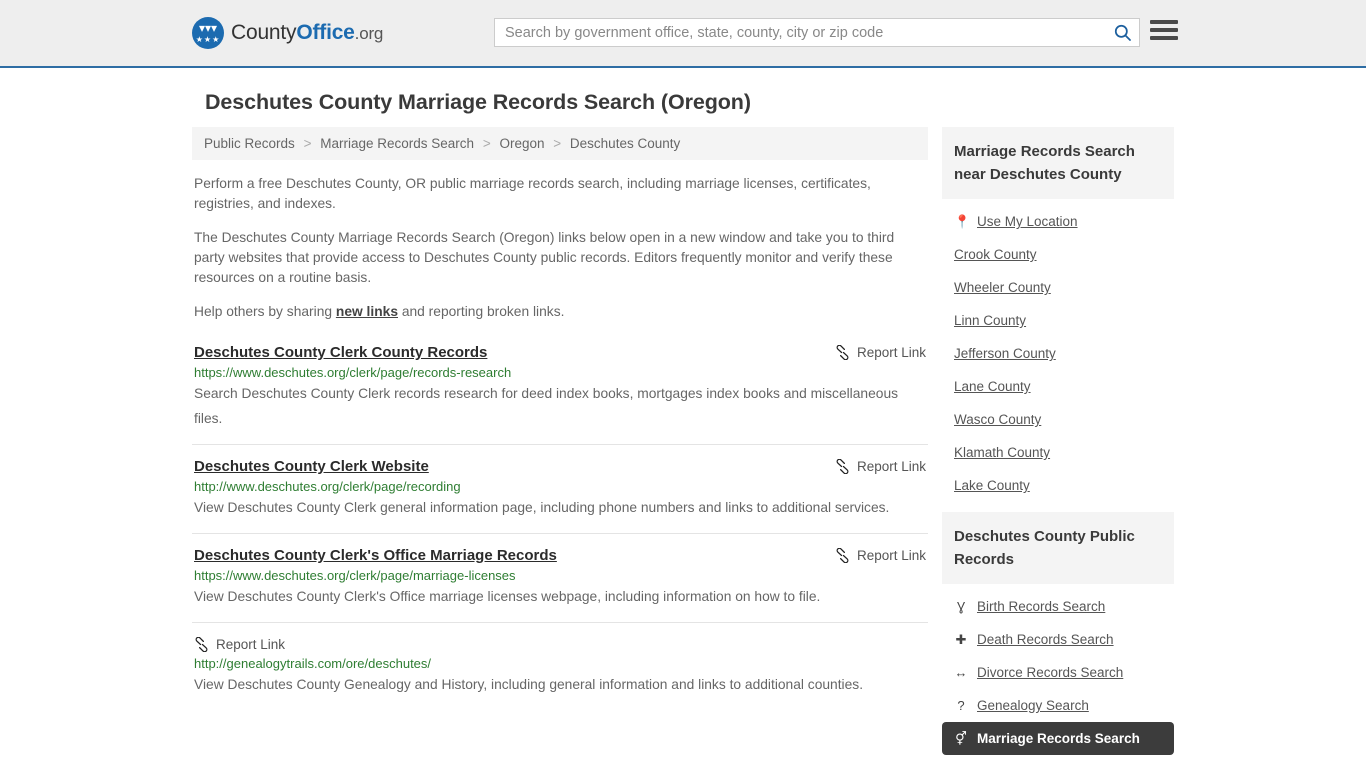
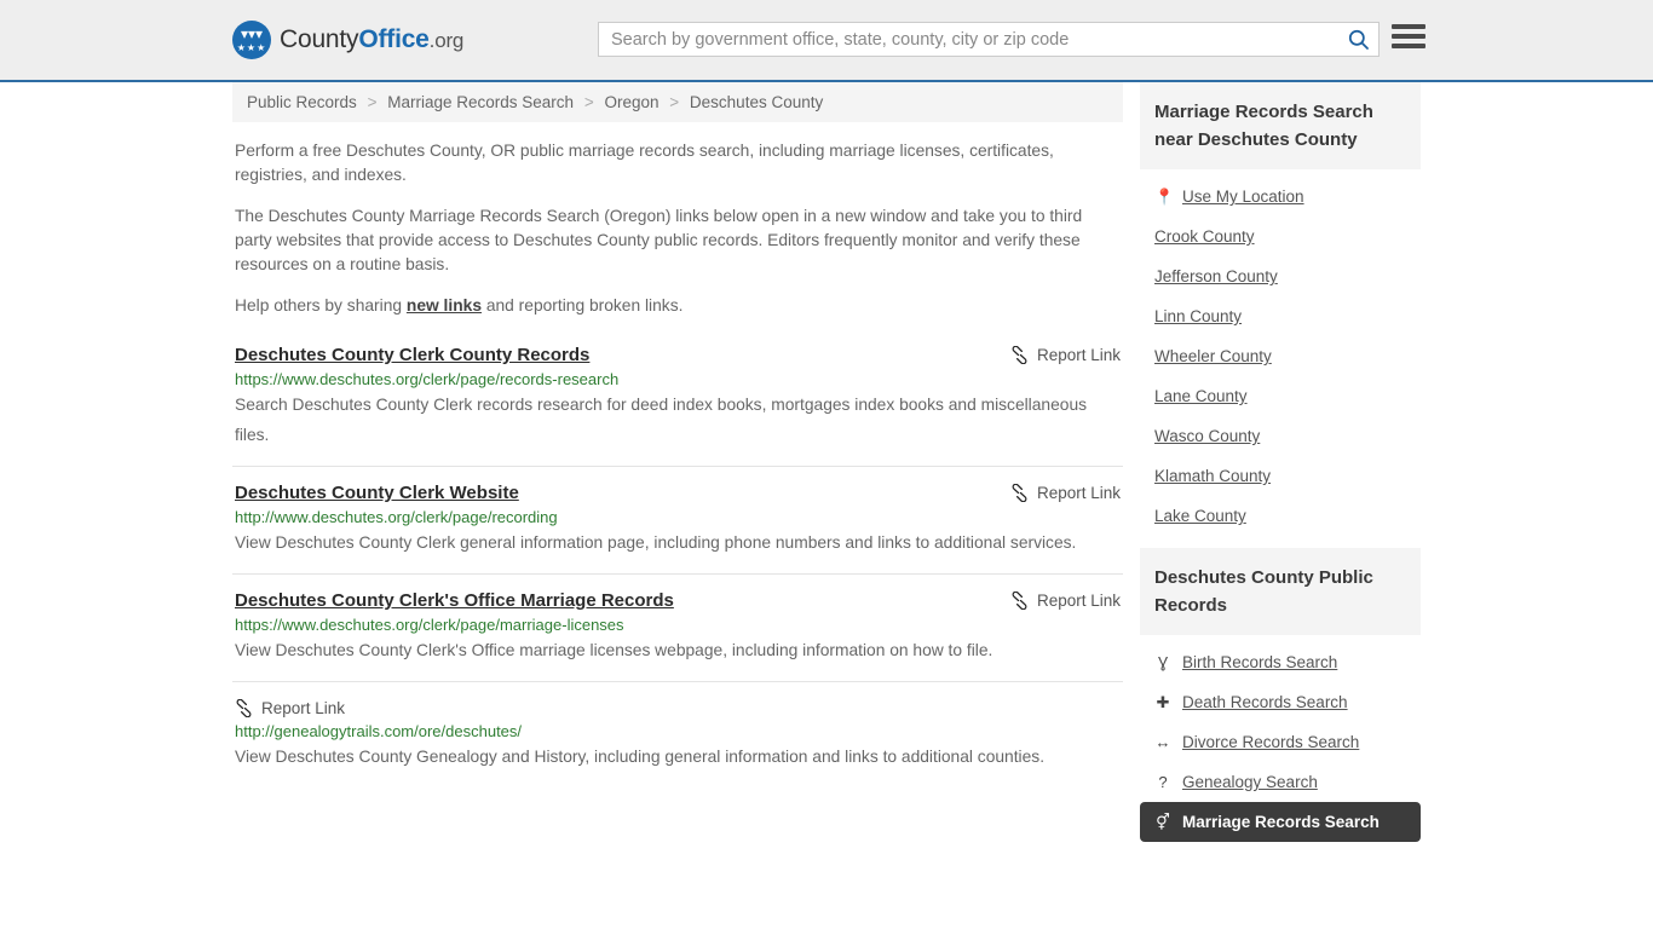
  ▾▾▾
  ★★★
  CountyOffice.org
  Search by government office, state, county, city or zip code
- Deschutes County Marriage Records Search (Oregon)
  Public Records > Marriage Records Search > Oregon > Deschutes County
  Perform a free Deschutes County, OR public marriage records search, including marriage licenses, certificates, registries, and indexes.
  The Deschutes County Marriage Records Search (Oregon) links below open in a new window and take you to third party websites that provide access to Deschutes County public records. Editors frequently monitor and verify these resources on a routine basis.
  Help others by sharing new links and reporting broken links.
  Deschutes County Clerk County Records
  Report Link
  https://www.deschutes.org/clerk/page/records-research
  Search Deschutes County Clerk records research for deed index books, mortgages index books and miscellaneous files.
  Deschutes County Clerk Website
  Report Link
  http://www.deschutes.org/clerk/page/recording
  View Deschutes County Clerk general information page, including phone numbers and links to additional services.
  Deschutes County Clerk's Office Marriage Records
  Report Link
  https://www.deschutes.org/clerk/page/marriage-licenses
  View Deschutes County Clerk's Office marriage licenses webpage, including information on how to file.
  Report Link
  http://genealogytrails.com/ore/deschutes/
  View Deschutes County Genealogy and History, including general information and links to additional counties.
  Marriage Records Search near Deschutes County
  📍
  Use My Location
  Crook County
- Wheeler County
+ Jefferson County
  Linn County
- Jefferson County
+ Wheeler County
  Lane County
  Wasco County
  Klamath County
  Lake County
  Deschutes County Public Records
  Ɣ
  Birth Records Search
  ✚
  Death Records Search
  ↔
  Divorce Records Search
  ?
  Genealogy Search
  ⚥
  Marriage Records Search
